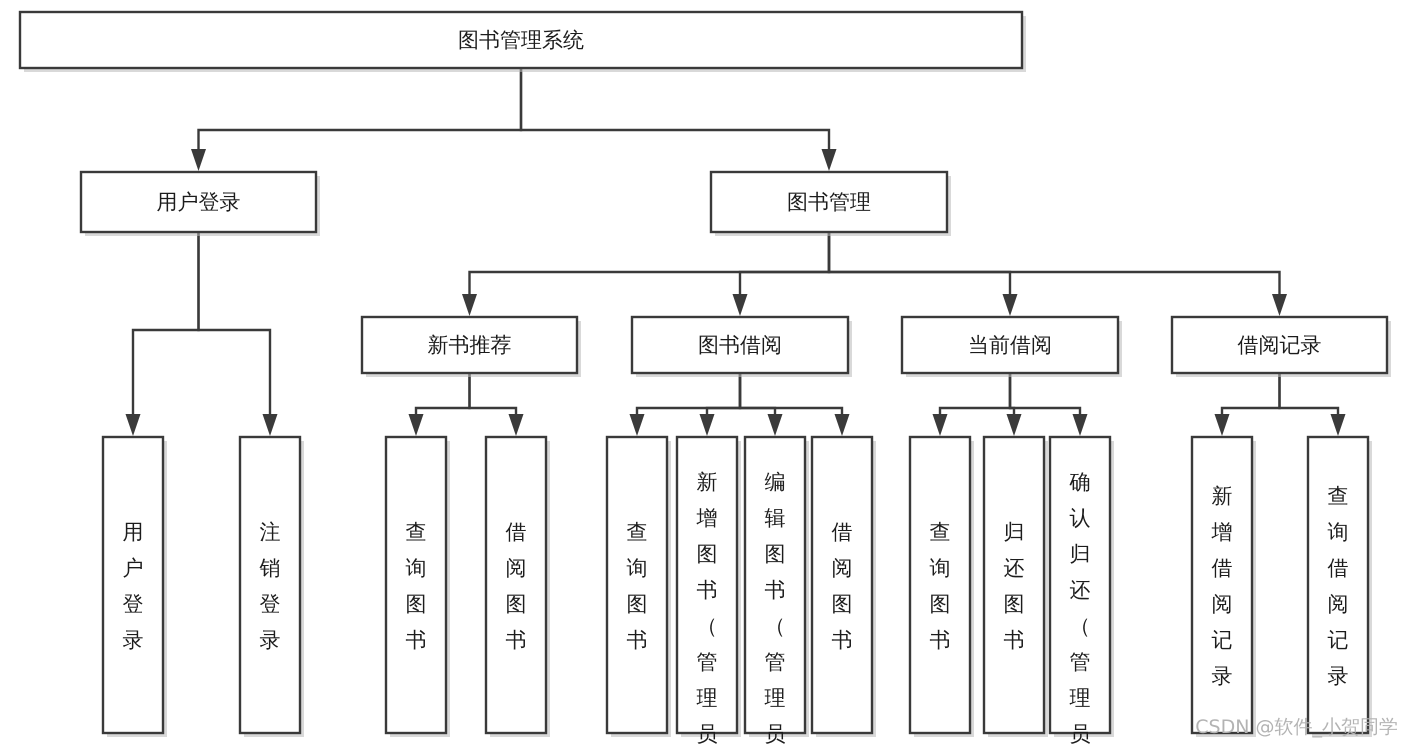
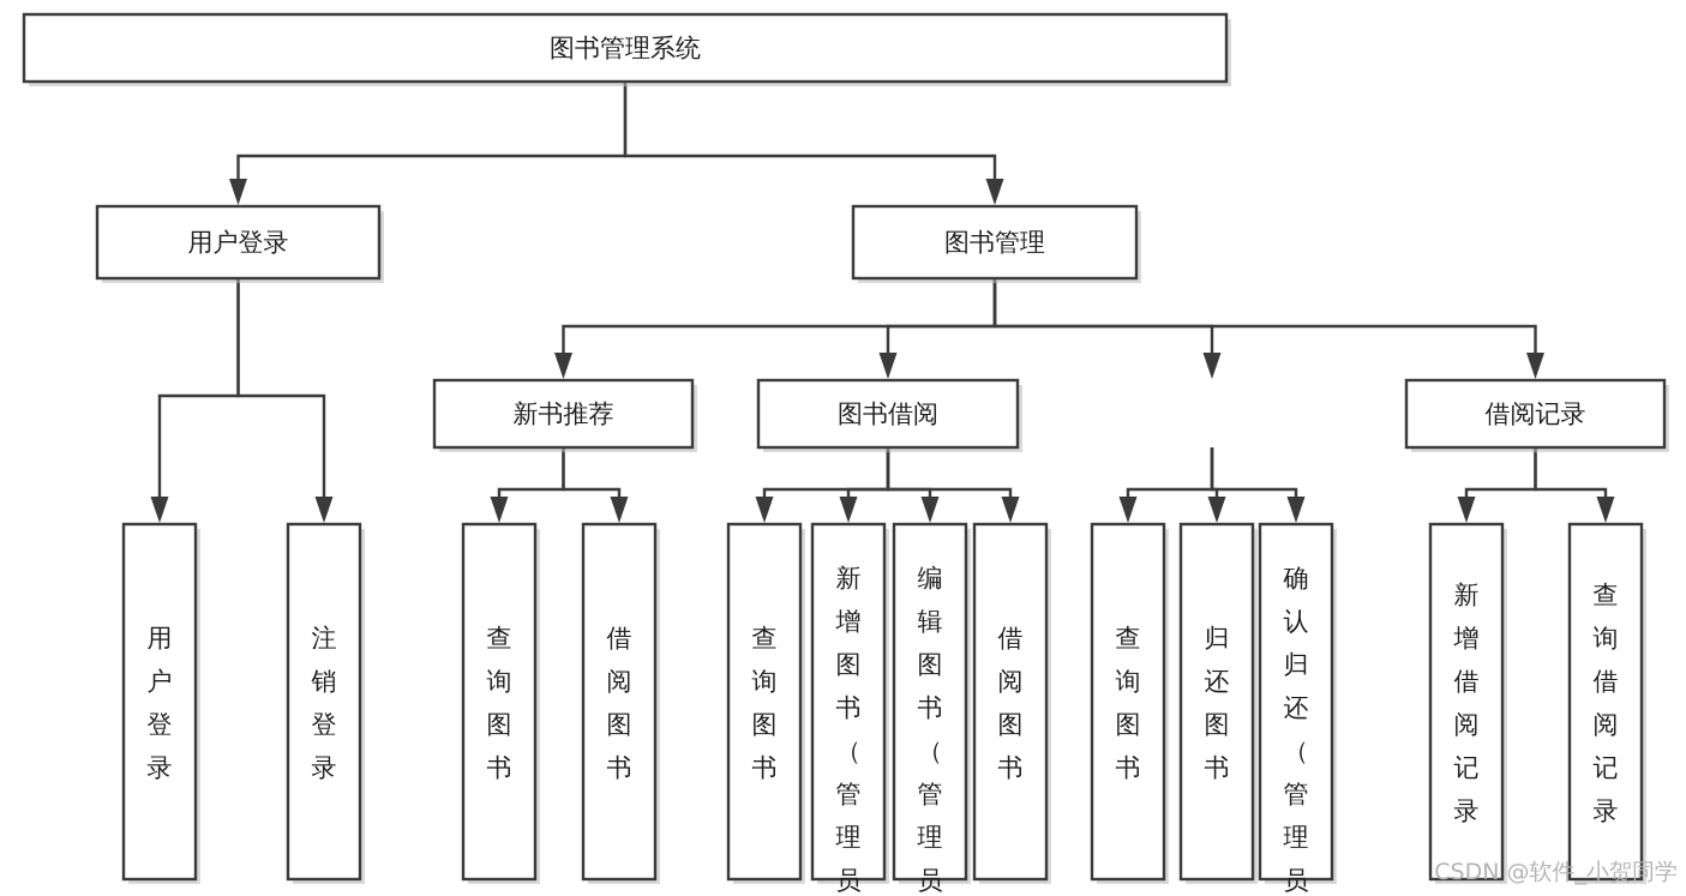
  图书管理系统
  用户登录
  图书管理
  新书推荐
  图书借阅
- 当前借阅
  借阅记录
  用户登录
  注销登录
  查询图书
  借阅图书
  查询图书
  新增图书（管理员
  编辑图书（管理员
  借阅图书
  查询图书
  归还图书
  确认归还（管理员
  新增借阅记录
  查询借阅记录
  CSDN @软件_小贺同学
